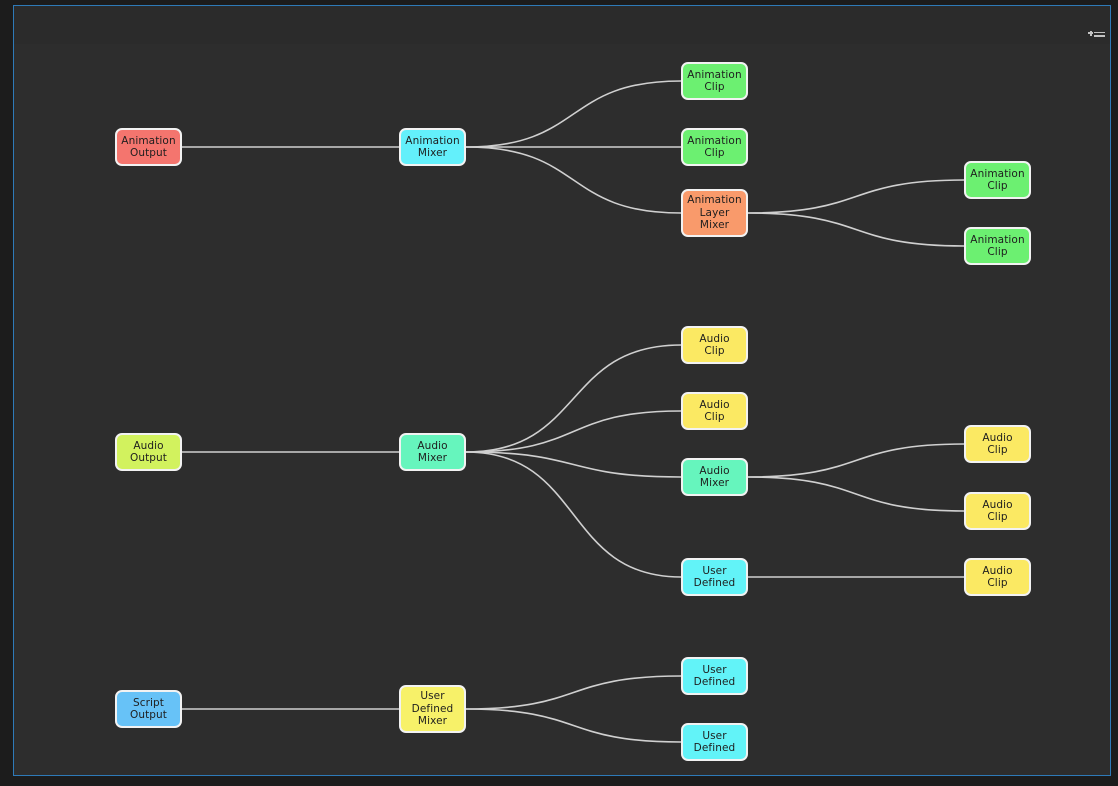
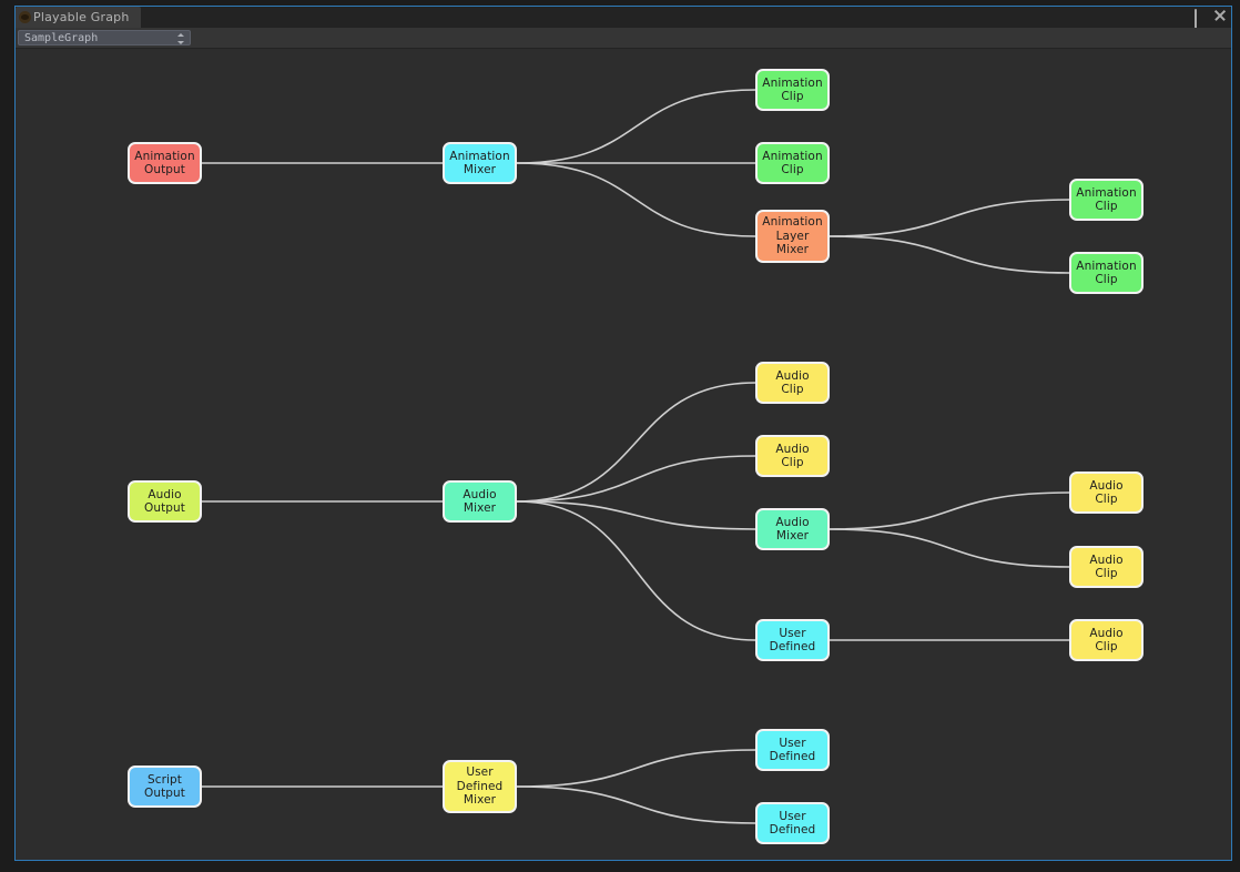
+ Playable Graph
+ SampleGraph
  Animation
  Output
  Animation
  Mixer
  Animation
  Clip
  Animation
  Clip
  Animation
  Layer
  Mixer
  Animation
  Clip
  Animation
  Clip
  Audio
  Output
  Audio
  Mixer
  Audio
  Clip
  Audio
  Clip
  Audio
  Mixer
  User
  Defined
  Audio
  Clip
  Audio
  Clip
  Audio
  Clip
  Script
  Output
  User
  Defined
  Mixer
  User
  Defined
  User
  Defined
